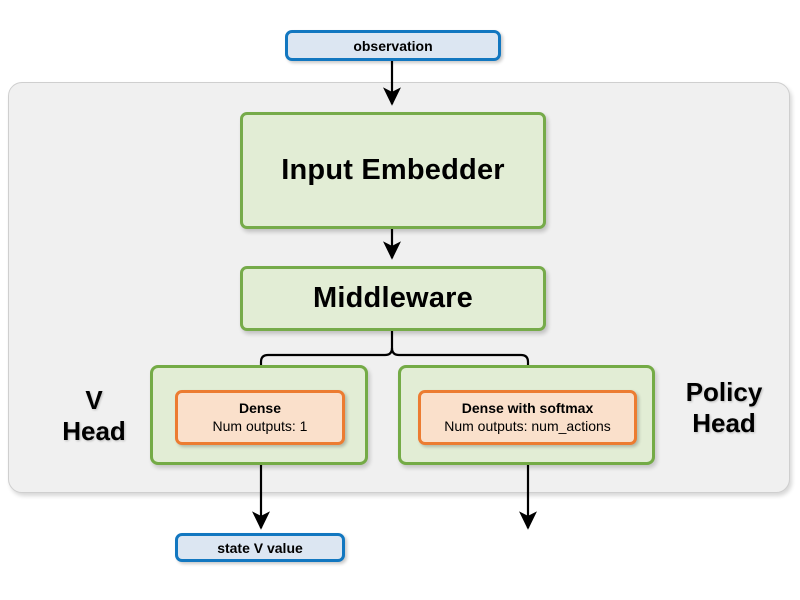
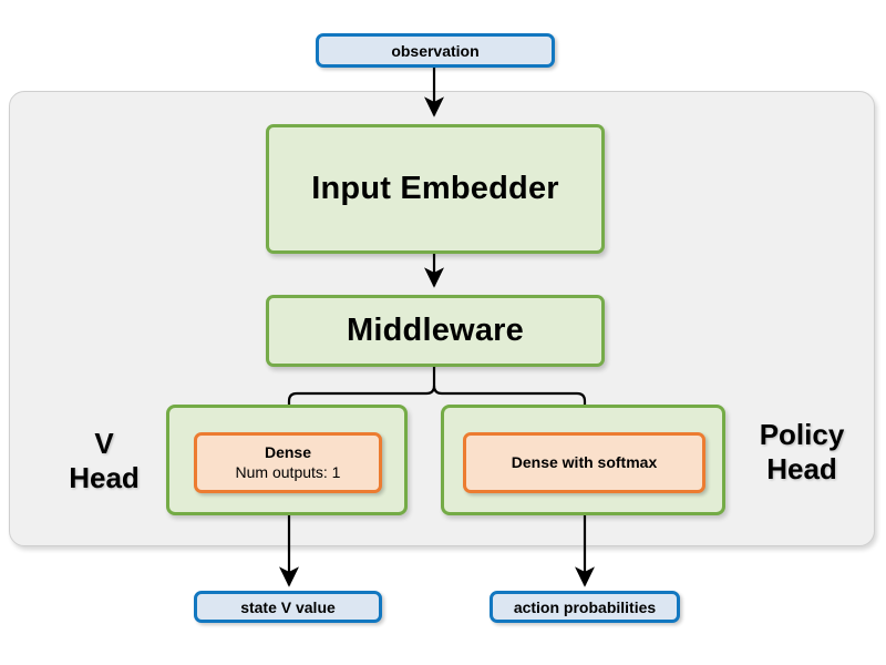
  observation
  Input Embedder
  Middleware
  Dense
  Num outputs: 1
  Dense with softmax
- Num outputs: num_actions
  V
  Head
  Policy
  Head
  state V value
+ action probabilities
